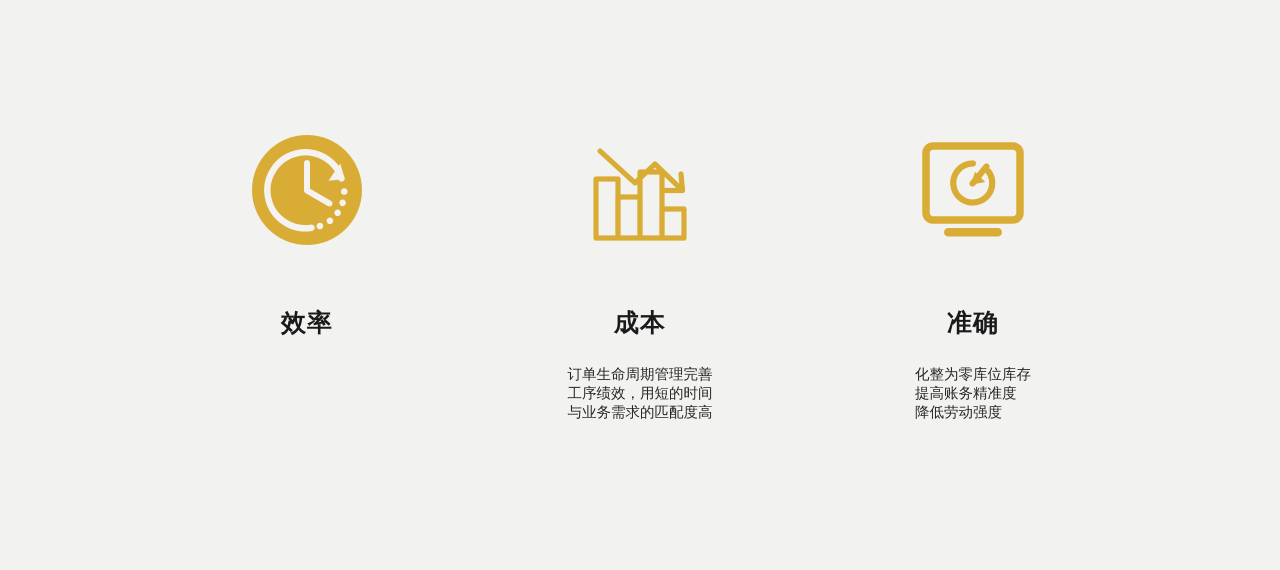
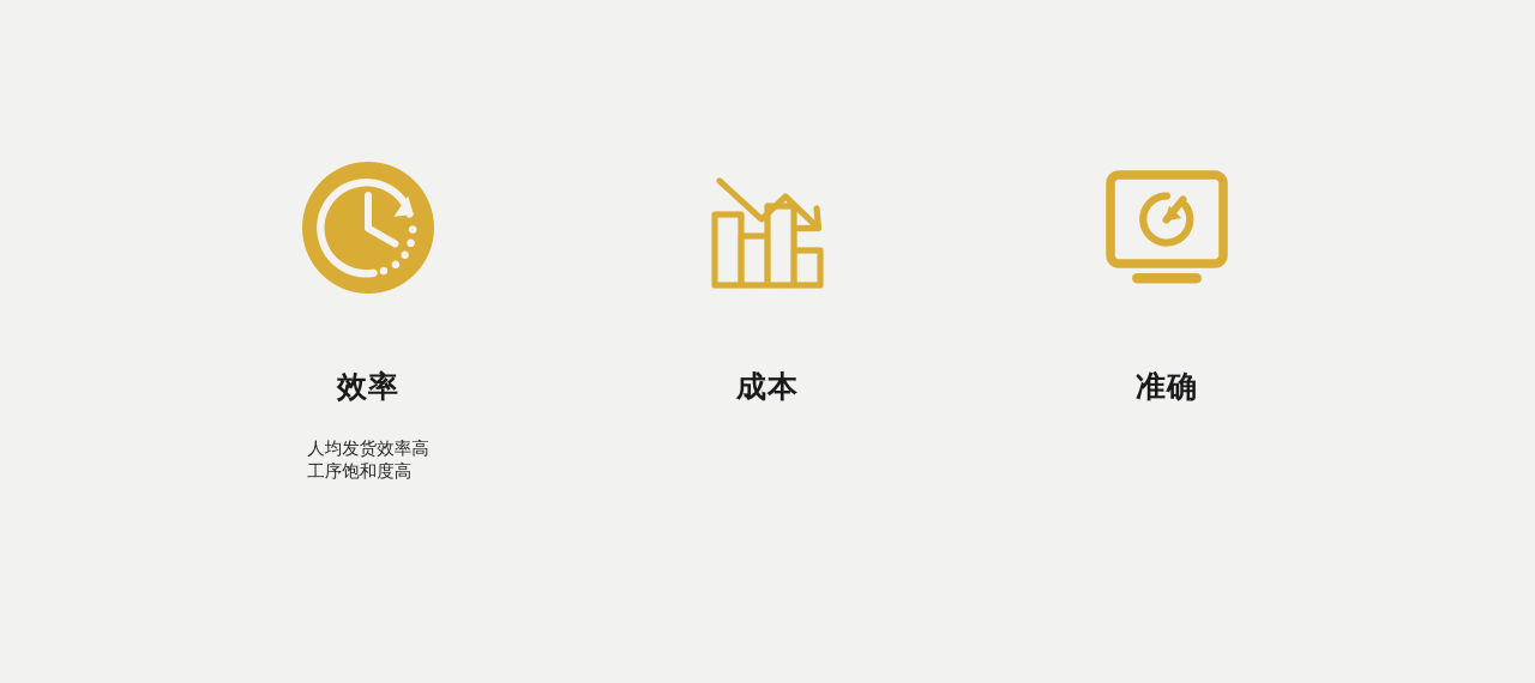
  效率
+ 人均发货效率高
+ 工序饱和度高
  成本
- 订单生命周期管理完善
- 工序绩效，用短的时间
- 与业务需求的匹配度高
  准确
- 化整为零库位库存
- 提高账务精准度
- 降低劳动强度
